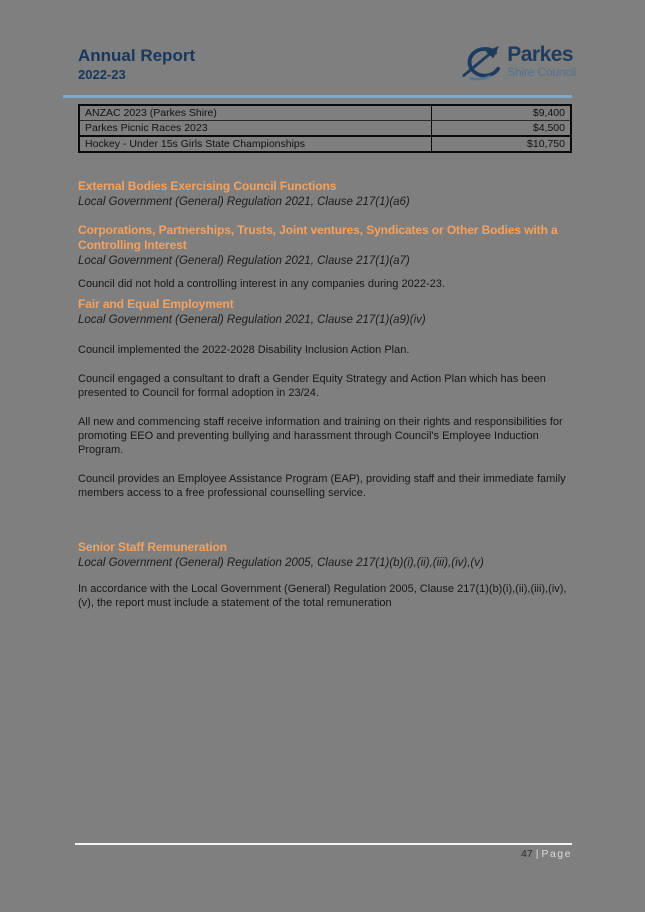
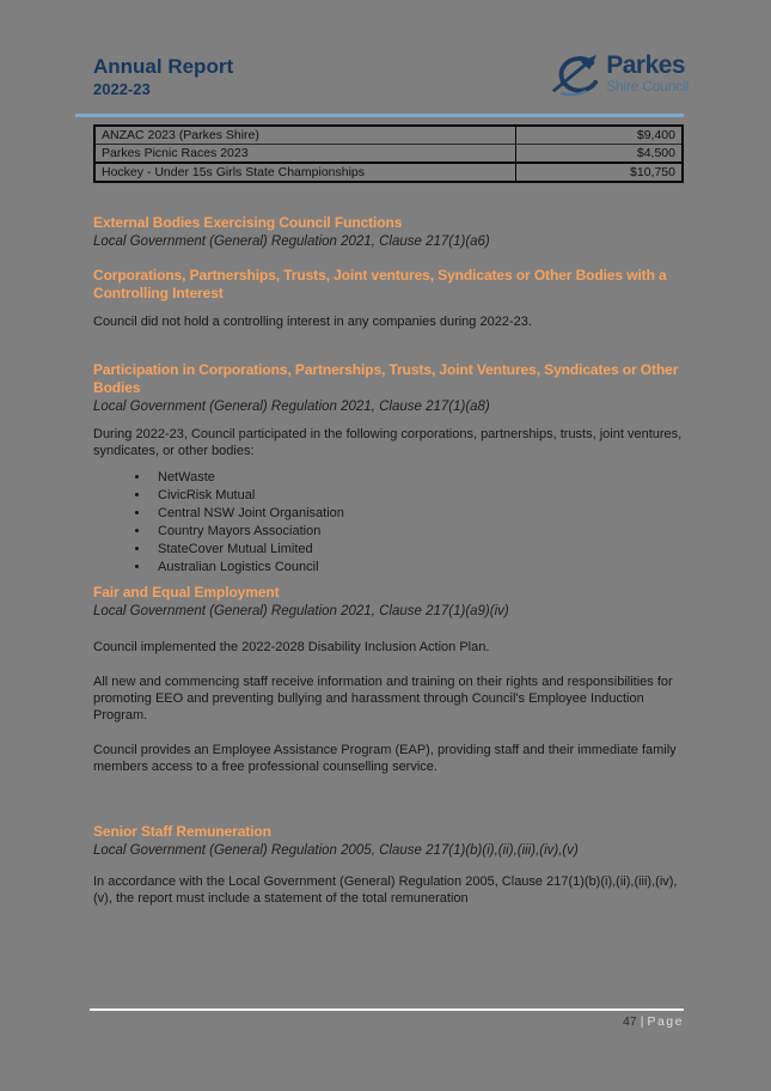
  Annual Report
  2022-23
  Parkes
  Shire Council
  ANZAC 2023 (Parkes Shire)	$9,400
  Parkes Picnic Races 2023	$4,500
  Hockey - Under 15s Girls State Championships	$10,750
  External Bodies Exercising Council Functions
  Local Government (General) Regulation 2021, Clause 217(1)(a6)
  Corporations, Partnerships, Trusts, Joint ventures, Syndicates or Other Bodies with a Controlling Interest
- Local Government (General) Regulation 2021, Clause 217(1)(a7)
  Council did not hold a controlling interest in any companies during 2022-23.
+ Participation in Corporations, Partnerships, Trusts, Joint Ventures, Syndicates or Other Bodies
+ Local Government (General) Regulation 2021, Clause 217(1)(a8)
+ During 2022-23, Council participated in the following corporations, partnerships, trusts, joint ventures, syndicates, or other bodies:
+ NetWaste
+ CivicRisk Mutual
+ Central NSW Joint Organisation
+ Country Mayors Association
+ StateCover Mutual Limited
+ Australian Logistics Council
  Fair and Equal Employment
  Local Government (General) Regulation 2021, Clause 217(1)(a9)(iv)
  Council implemented the 2022-2028 Disability Inclusion Action Plan.
- Council engaged a consultant to draft a Gender Equity Strategy and Action Plan which has been presented to Council for formal adoption in 23/24.
  All new and commencing staff receive information and training on their rights and responsibilities for promoting EEO and preventing bullying and harassment through Council's Employee Induction Program.
  Council provides an Employee Assistance Program (EAP), providing staff and their immediate family members access to a free professional counselling service.
  Senior Staff Remuneration
  Local Government (General) Regulation 2005, Clause 217(1)(b)(i),(ii),(iii),(iv),(v)
  In accordance with the Local Government (General) Regulation 2005, Clause 217(1)(b)(i),(ii),(iii),(iv),(v), the report must include a statement of the total remuneration
  47 | Page
